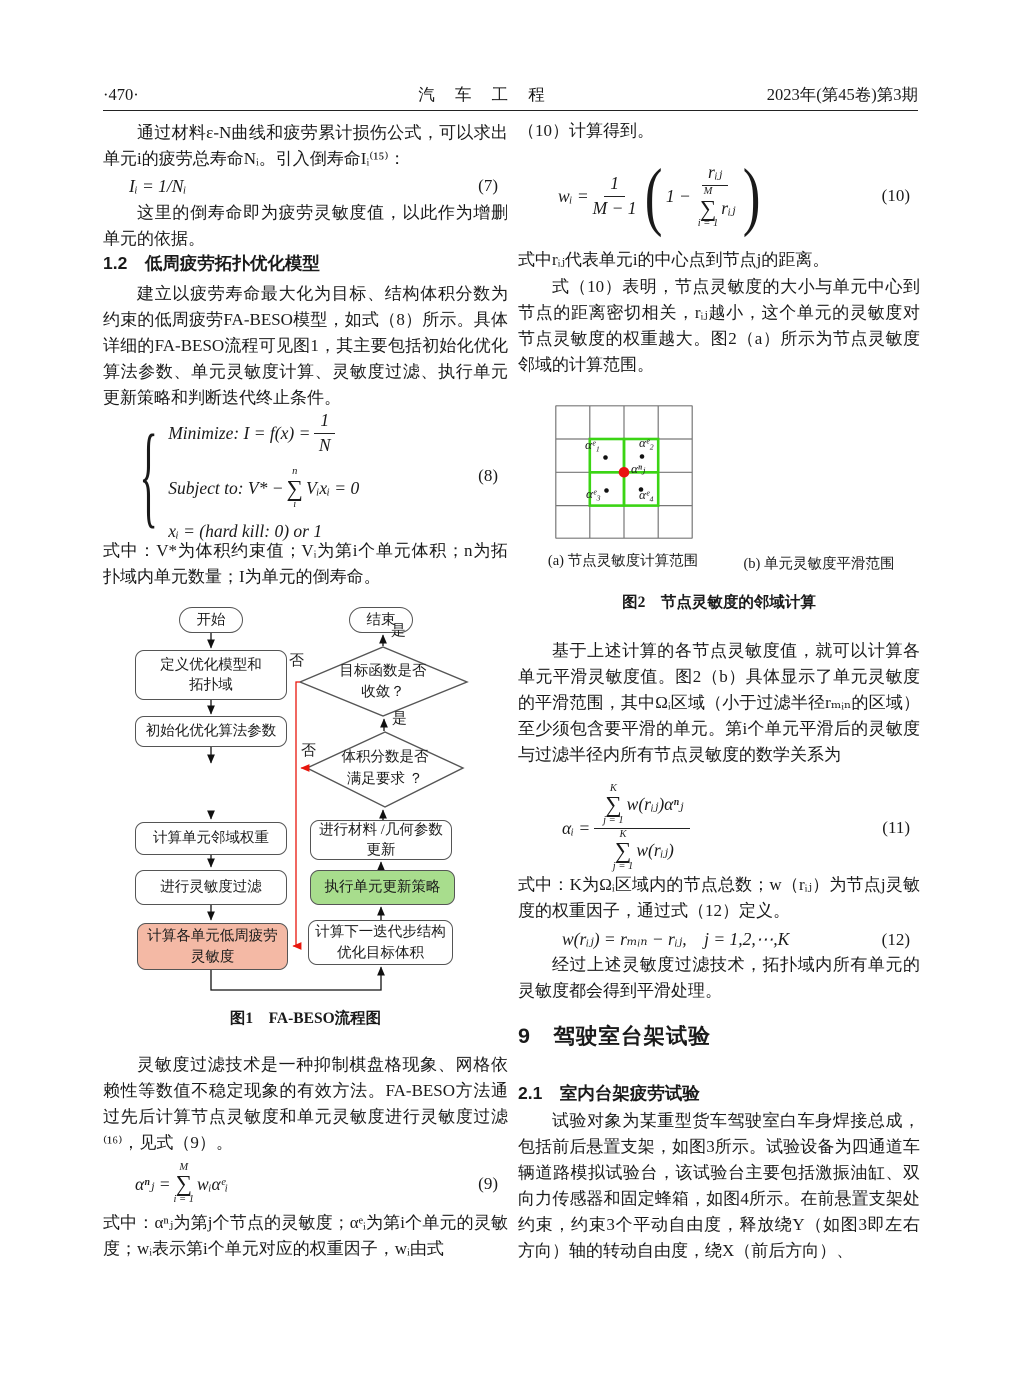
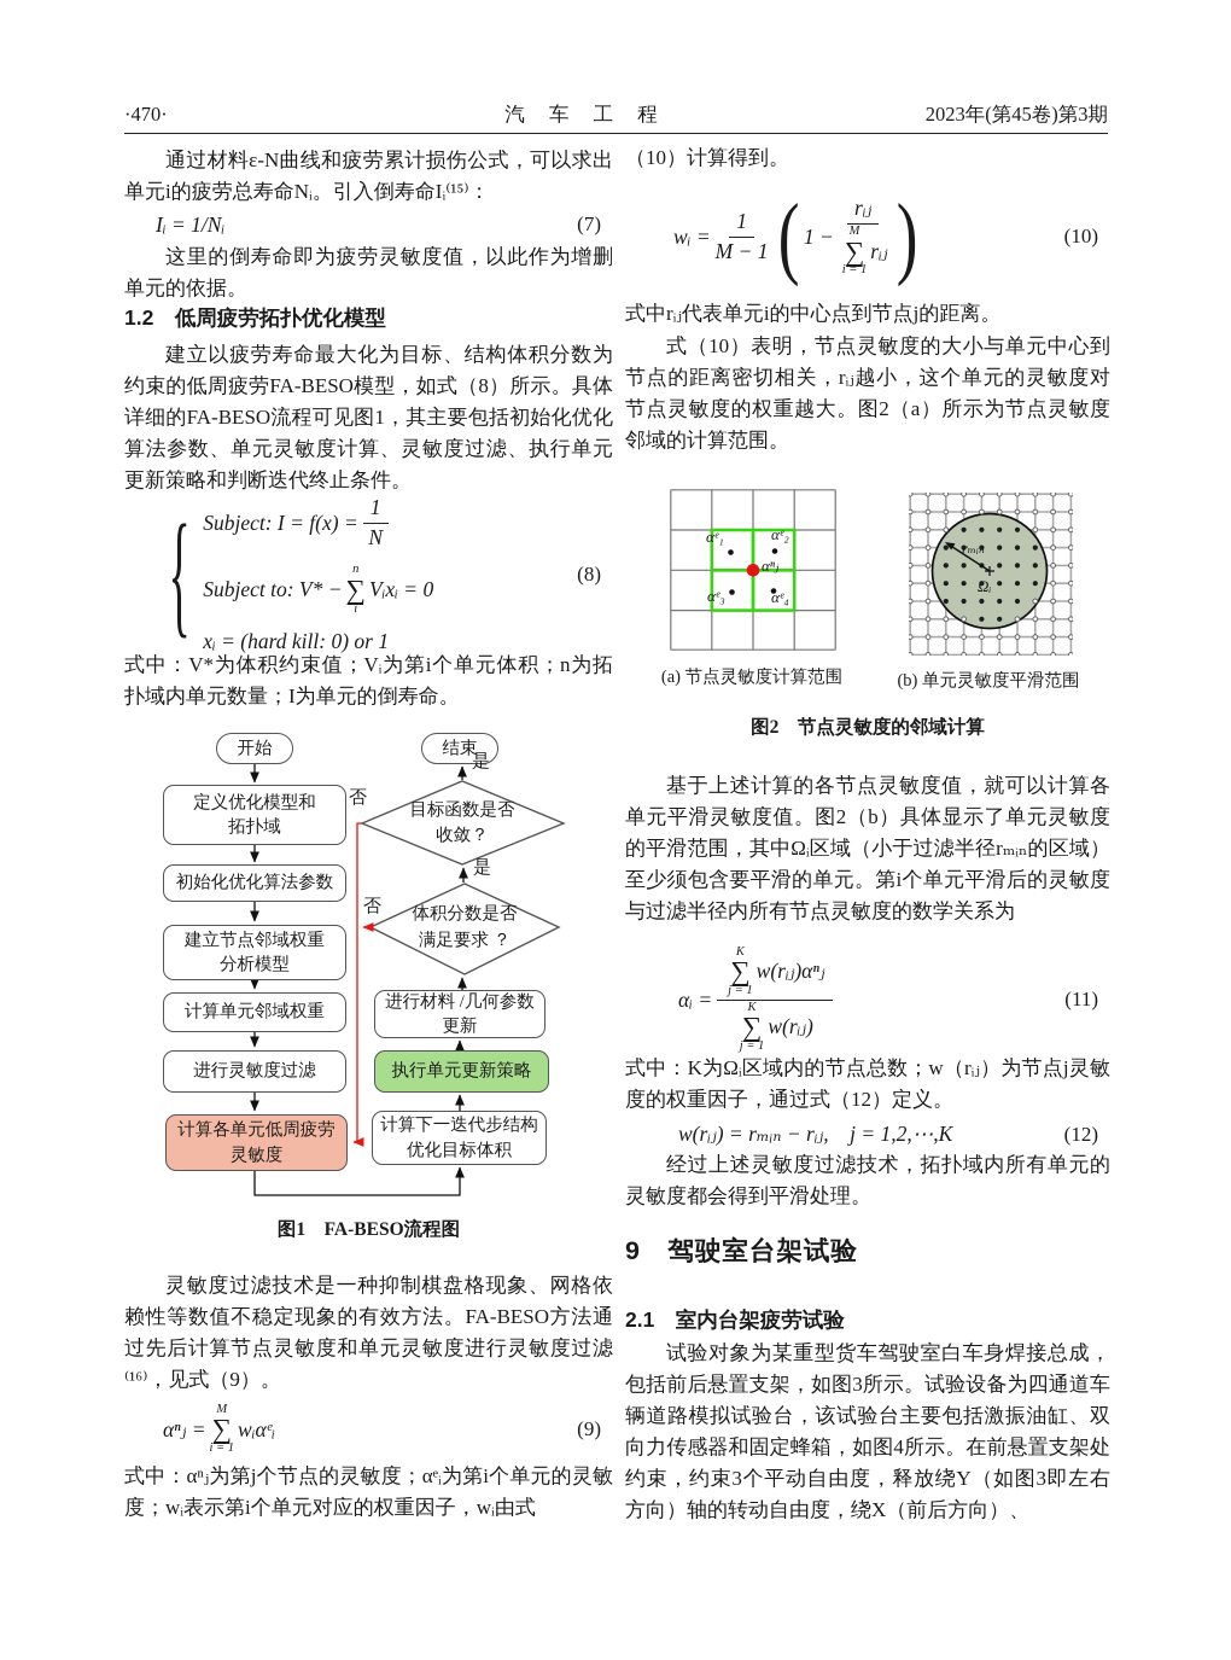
  ·470·
  汽 车 工 程
  2023年(第45卷)第3期
  通过材料ε-N曲线和疲劳累计损伤公式，可以求出单元i的疲劳总寿命Nᵢ。引入倒寿命Iᵢ⁽¹⁵⁾：
  Iᵢ = 1/Nᵢ
  (7)
  这里的倒寿命即为疲劳灵敏度值，以此作为增删单元的依据。
  1.2 低周疲劳拓扑优化模型
  建立以疲劳寿命最大化为目标、结构体积分数为约束的低周疲劳FA-BESO模型，如式（8）所示。具体详细的FA-BESO流程可见图1，其主要包括初始化优化算法参数、单元灵敏度计算、灵敏度过滤、执行单元更新策略和判断迭代终止条件。
  {
- Minimize: I = f(x) =
+ Subject: I = f(x) =
  1
  N
  Subject to: V* −
  n
  ∑
  i
  Vᵢxᵢ = 0
  xᵢ = (hard kill: 0) or 1
  (8)
  式中：V*为体积约束值；Vᵢ为第i个单元体积；n为拓扑域内单元数量；I为单元的倒寿命。
  开始
  结束
  定义优化模型和
  拓扑域
  初始化优化算法参数
+ 建立节点邻域权重
+ 分析模型
  计算单元邻域权重
  进行灵敏度过滤
  计算各单元低周疲劳
  灵敏度
  进行材料 /几何参数
  更新
  执行单元更新策略
  计算下一迭代步结构
  优化目标体积
  目标函数是否
  收敛？
  体积分数是否
  满足要求 ？
  是
  否
  是
  否
  图1 FA-BESO流程图
  灵敏度过滤技术是一种抑制棋盘格现象、网格依赖性等数值不稳定现象的有效方法。FA-BESO方法通过先后计算节点灵敏度和单元灵敏度进行灵敏度过滤⁽¹⁶⁾，见式（9）。
  αⁿⱼ =
  M
  ∑
  i = 1
  wᵢαᵉᵢ
  (9)
  式中：αⁿⱼ为第j个节点的灵敏度；αᵉᵢ为第i个单元的灵敏度；wᵢ表示第i个单元对应的权重因子，wᵢ由式
  （10）计算得到。
  wᵢ =
  1
  M − 1
  (
  1 −
  rᵢⱼ
  M
  ∑
  i = 1
  rᵢⱼ
  )
  (10)
  式中rᵢⱼ代表单元i的中心点到节点j的距离。
  式（10）表明，节点灵敏度的大小与单元中心到节点的距离密切相关，rᵢⱼ越小，这个单元的灵敏度对节点灵敏度的权重越大。图2（a）所示为节点灵敏度邻域的计算范围。
  αᵉ₁
  αᵉ₂
  αⁿⱼ
  αᵉ₃
  αᵉ₄
+ rₘᵢₙ
+ Ωᵢ
  (a) 节点灵敏度计算范围
  (b) 单元灵敏度平滑范围
  图2 节点灵敏度的邻域计算
  基于上述计算的各节点灵敏度值，就可以计算各单元平滑灵敏度值。图2（b）具体显示了单元灵敏度的平滑范围，其中Ωᵢ区域（小于过滤半径rₘᵢₙ的区域）至少须包含要平滑的单元。第i个单元平滑后的灵敏度与过滤半径内所有节点灵敏度的数学关系为
  αᵢ =
  K
  ∑
  j = 1
  w(rᵢⱼ)αⁿⱼ
  K
  ∑
  j = 1
  w(rᵢⱼ)
  (11)
  式中：K为Ωᵢ区域内的节点总数；w（rᵢⱼ）为节点j灵敏度的权重因子，通过式（12）定义。
  w(rᵢⱼ) = rₘᵢₙ − rᵢⱼ, j = 1,2,⋯,K
  (12)
  经过上述灵敏度过滤技术，拓扑域内所有单元的灵敏度都会得到平滑处理。
  9 驾驶室台架试验
  2.1 室内台架疲劳试验
  试验对象为某重型货车驾驶室白车身焊接总成，包括前后悬置支架，如图3所示。试验设备为四通道车辆道路模拟试验台，该试验台主要包括激振油缸、双向力传感器和固定蜂箱，如图4所示。在前悬置支架处约束，约束3个平动自由度，释放绕Y（如图3即左右方向）轴的转动自由度，绕X（前后方向）、
